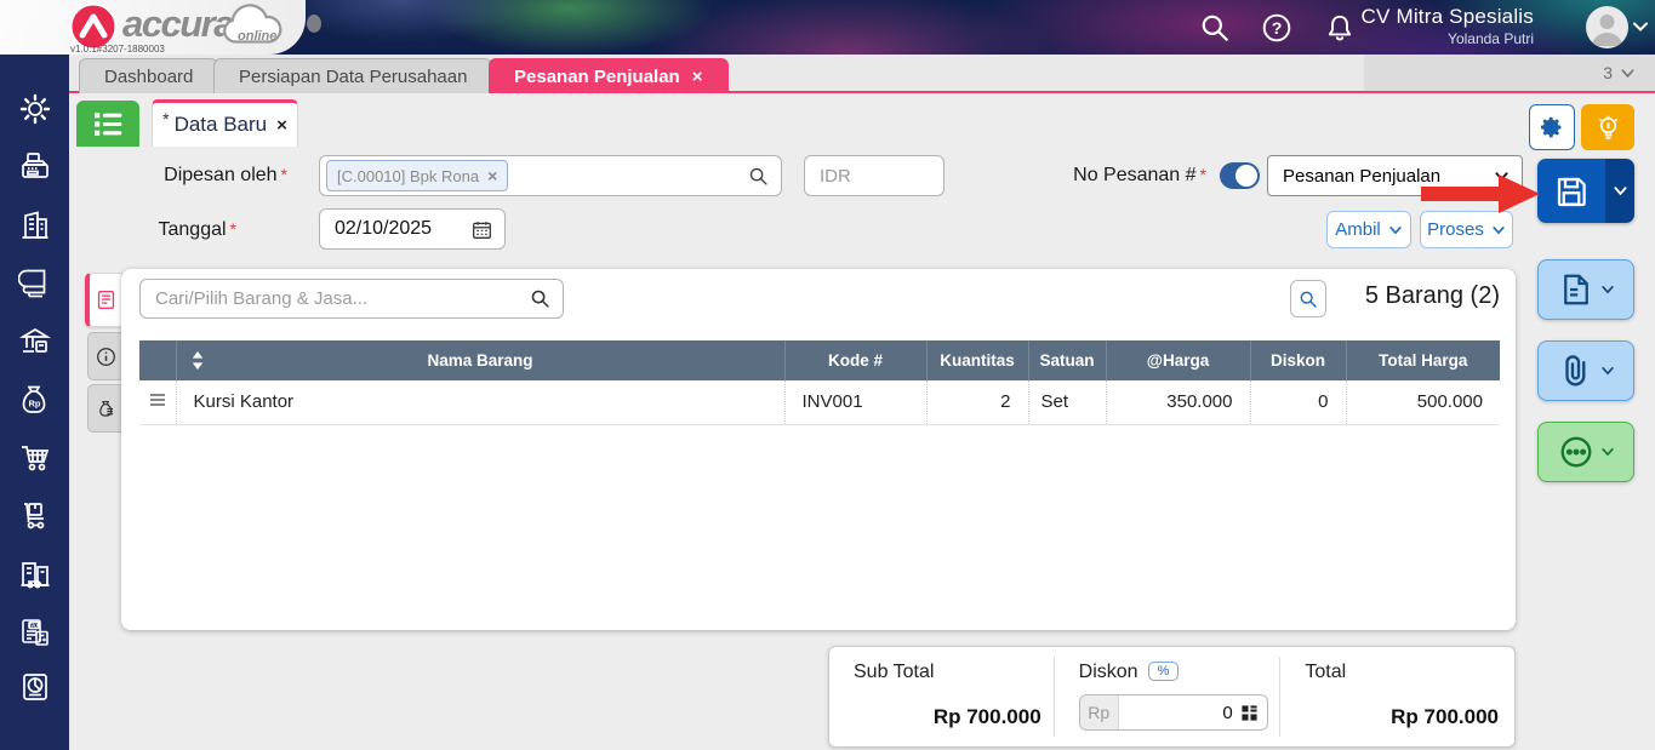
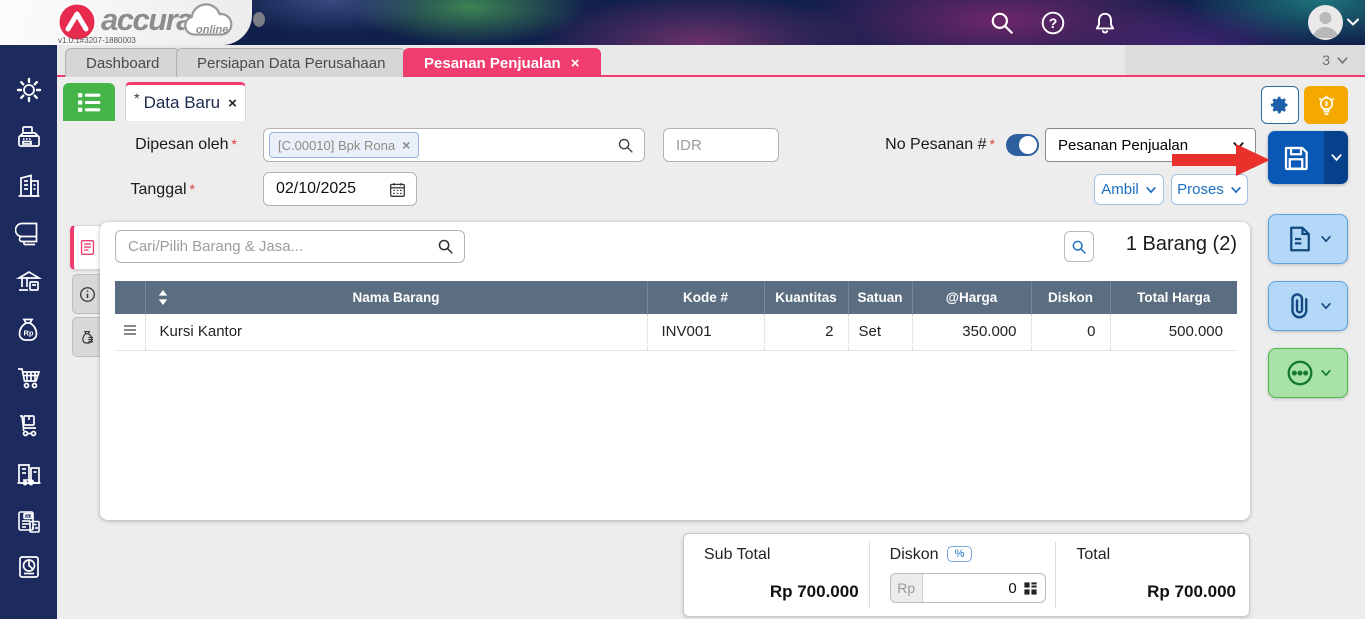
  accura
  online
  v1.0.1#3207-1880003
  ?
- CV Mitra Spesialis
- Yolanda Putri
  Dashboard
  Persiapan Data Perusahaan
  Pesanan Penjualan
  ×
  3
  Rp
  *
  Data Baru
  ×
  Dipesan oleh *
  [C.00010] Bpk Rona
  ×
  IDR
  No Pesanan # *
  Pesanan Penjualan
  Tanggal *
  02/10/2025
  Ambil
  Proses
  Cari/Pilih Barang & Jasa...
- 5 Barang (2)
+ 1 Barang (2)
  	Nama Barang	Kode #	Kuantitas	Satuan	@Harga	Diskon	Total Harga
  	Kursi Kantor	INV001	2	Set	350.000	0	500.000
  Sub Total
  Rp 700.000
  Diskon %
  Rp
  0
  Total
  Rp 700.000
